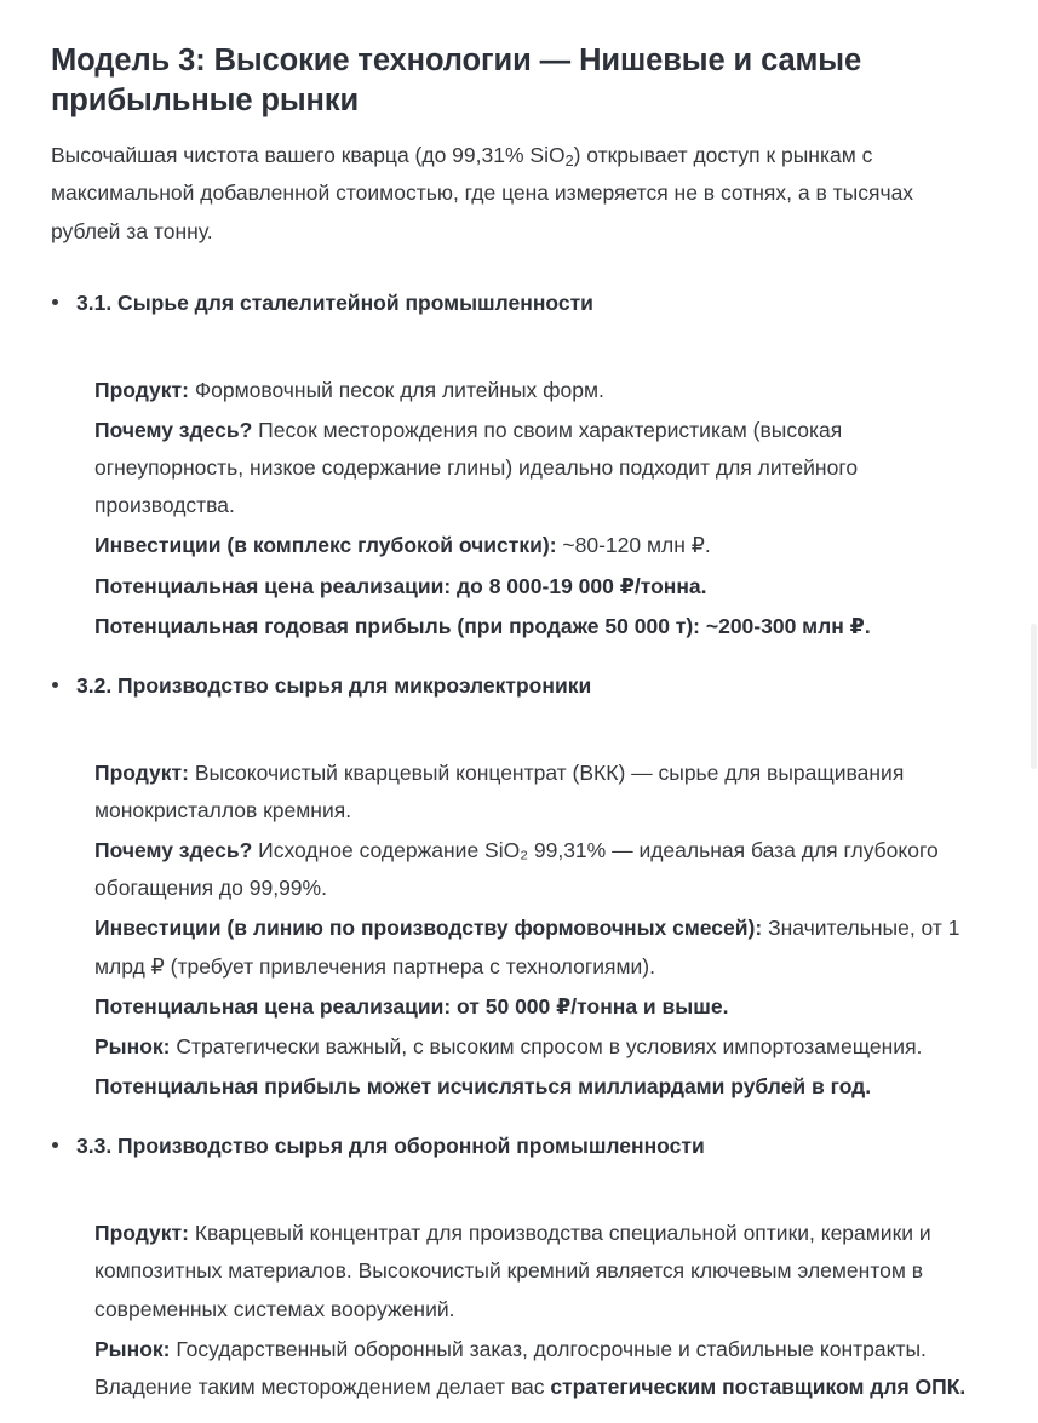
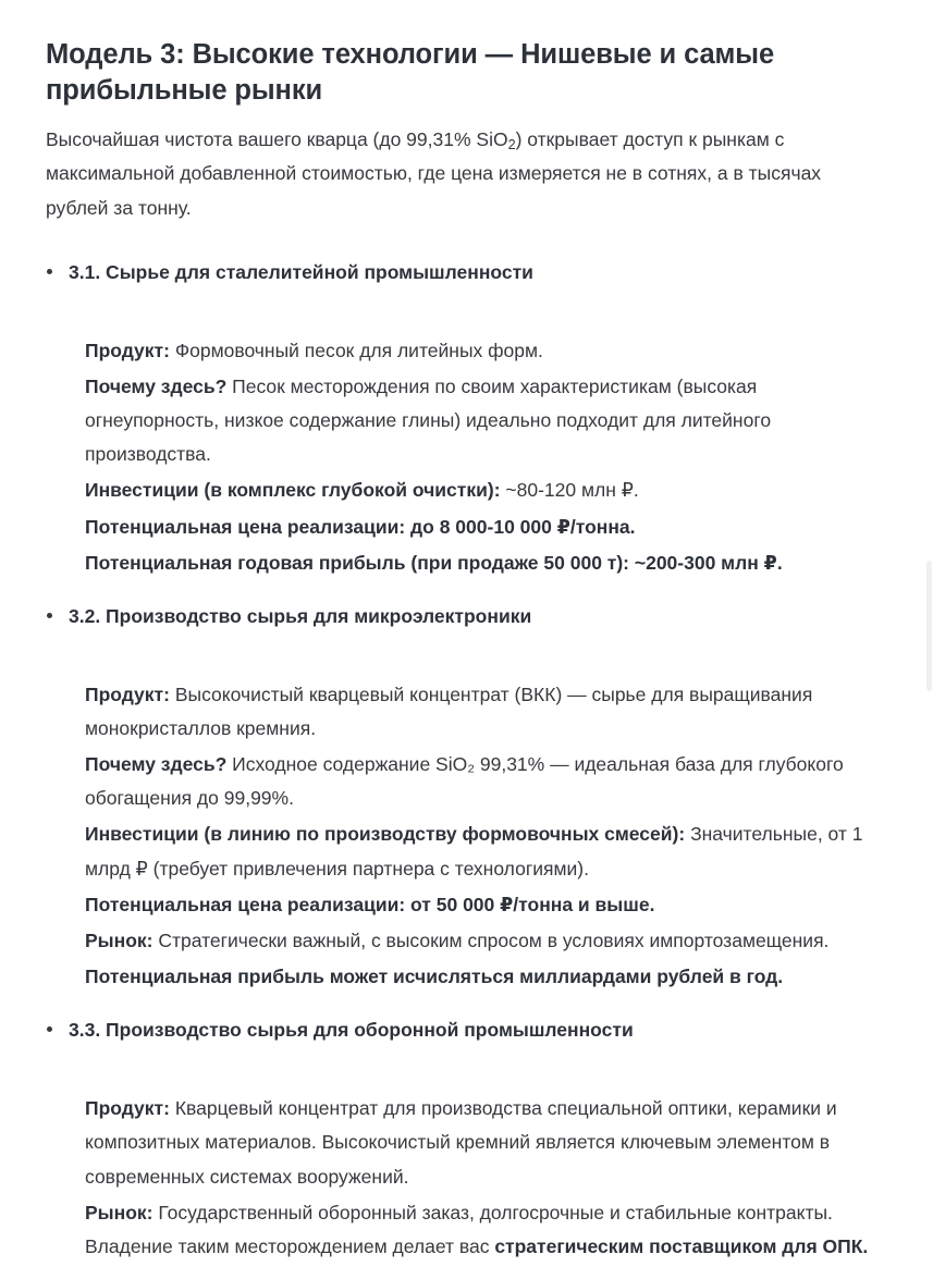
  Модель 3: Высокие технологии — Нишевые и самые прибыльные рынки
  Высочайшая чистота вашего кварца (до 99,31% SiO2) открывает доступ к рынкам с максимальной добавленной стоимостью, где цена измеряется не в сотнях, а в тысячах рублей за тонну.
  3.1. Сырье для сталелитейной промышленности
  Продукт: Формовочный песок для литейных форм.
  Почему здесь? Песок месторождения по своим характеристикам (высокая огнеупорность, низкое содержание глины) идеально подходит для литейного производства.
  Инвестиции (в комплекс глубокой очистки): ~80-120 млн ₽.
- Потенциальная цена реализации: до 8 000-19 000 ₽/тонна.
+ Потенциальная цена реализации: до 8 000-10 000 ₽/тонна.
  Потенциальная годовая прибыль (при продаже 50 000 т): ~200-300 млн ₽.
  3.2. Производство сырья для микроэлектроники
  Продукт: Высокочистый кварцевый концентрат (ВКК) — сырье для выращивания монокристаллов кремния.
  Почему здесь? Исходное содержание SiO₂ 99,31% — идеальная база для глубокого обогащения до 99,99%.
  Инвестиции (в линию по производству формовочных смесей): Значительные, от 1 млрд ₽ (требует привлечения партнера с технологиями).
  Потенциальная цена реализации: от 50 000 ₽/тонна и выше.
  Рынок: Стратегически важный, с высоким спросом в условиях импортозамещения.
  Потенциальная прибыль может исчисляться миллиардами рублей в год.
  3.3. Производство сырья для оборонной промышленности
  Продукт: Кварцевый концентрат для производства специальной оптики, керамики и композитных материалов. Высокочистый кремний является ключевым элементом в современных системах вооружений.
  Рынок: Государственный оборонный заказ, долгосрочные и стабильные контракты. Владение таким месторождением делает вас стратегическим поставщиком для ОПК.
